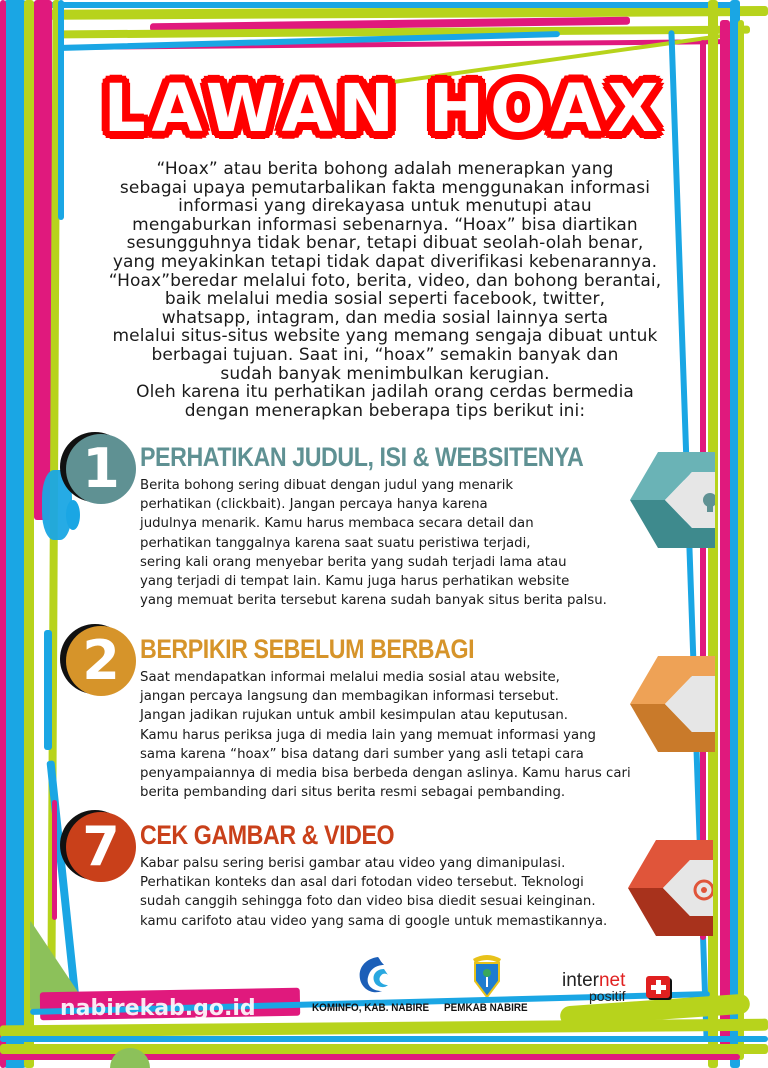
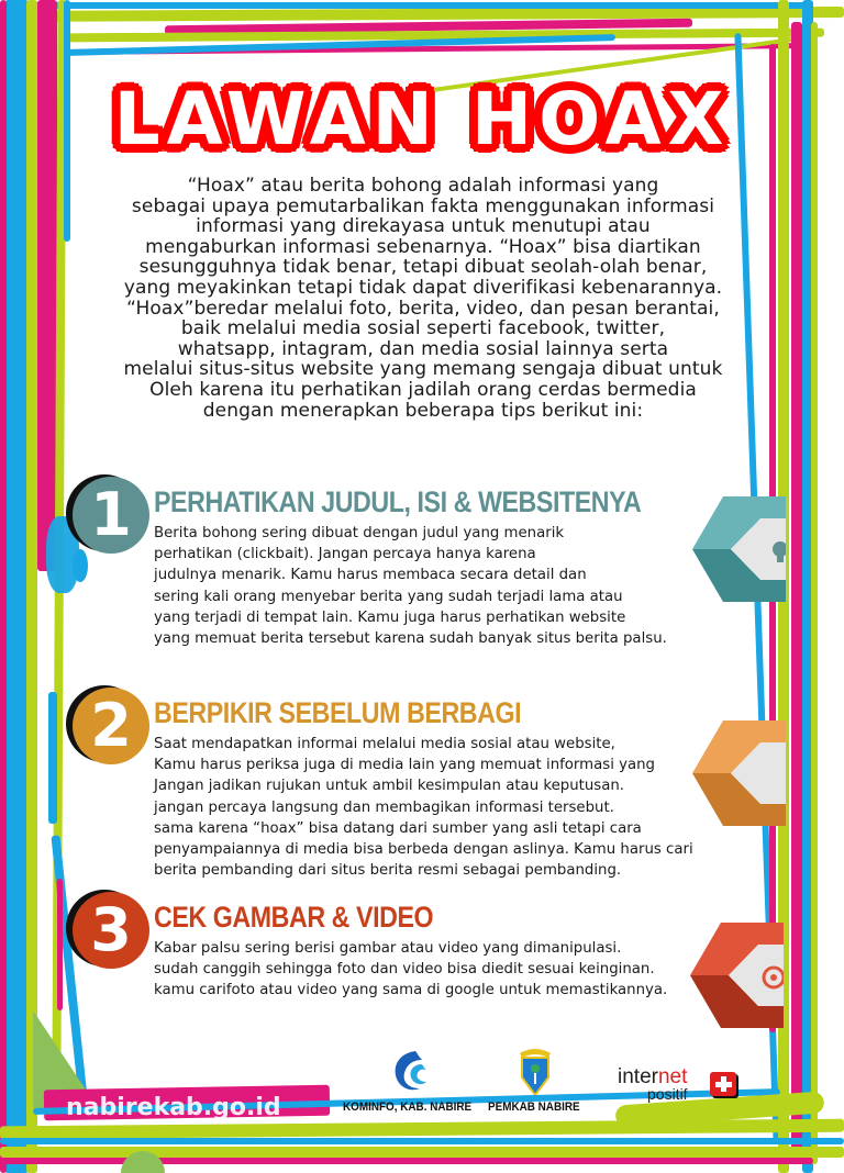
  nabirekab.go.id
  LAWAN HOAX
- “Hoax” atau berita bohong adalah menerapkan yang
+ “Hoax” atau berita bohong adalah informasi yang
  sebagai upaya pemutarbalikan fakta menggunakan informasi
  informasi yang direkayasa untuk menutupi atau
  mengaburkan informasi sebenarnya. “Hoax” bisa diartikan
  sesungguhnya tidak benar, tetapi dibuat seolah-olah benar,
  yang meyakinkan tetapi tidak dapat diverifikasi kebenarannya.
- “Hoax”beredar melalui foto, berita, video, dan bohong berantai,
+ “Hoax”beredar melalui foto, berita, video, dan pesan berantai,
  baik melalui media sosial seperti facebook, twitter,
  whatsapp, intagram, dan media sosial lainnya serta
  melalui situs-situs website yang memang sengaja dibuat untuk
- berbagai tujuan. Saat ini, “hoax” semakin banyak dan
- sudah banyak menimbulkan kerugian.
  Oleh karena itu perhatikan jadilah orang cerdas bermedia
  dengan menerapkan beberapa tips berikut ini:
  1
  PERHATIKAN JUDUL, ISI & WEBSITENYA
  Berita bohong sering dibuat dengan judul yang menarik
  perhatikan (clickbait). Jangan percaya hanya karena
  judulnya menarik. Kamu harus membaca secara detail dan
- perhatikan tanggalnya karena saat suatu peristiwa terjadi,
  sering kali orang menyebar berita yang sudah terjadi lama atau
  yang terjadi di tempat lain. Kamu juga harus perhatikan website
  yang memuat berita tersebut karena sudah banyak situs berita palsu.
  2
  BERPIKIR SEBELUM BERBAGI
  Saat mendapatkan informai melalui media sosial atau website,
- jangan percaya langsung dan membagikan informasi tersebut.
+ Kamu harus periksa juga di media lain yang memuat informasi yang
  Jangan jadikan rujukan untuk ambil kesimpulan atau keputusan.
- Kamu harus periksa juga di media lain yang memuat informasi yang
+ jangan percaya langsung dan membagikan informasi tersebut.
  sama karena “hoax” bisa datang dari sumber yang asli tetapi cara
  penyampaiannya di media bisa berbeda dengan aslinya. Kamu harus cari
  berita pembanding dari situs berita resmi sebagai pembanding.
- 7
+ 3
  CEK GAMBAR & VIDEO
  Kabar palsu sering berisi gambar atau video yang dimanipulasi.
- Perhatikan konteks dan asal dari fotodan video tersebut. Teknologi
  sudah canggih sehingga foto dan video bisa diedit sesuai keinginan.
  kamu carifoto atau video yang sama di google untuk memastikannya.
  KOMINFO, KAB. NABIRE
  PEMKAB NABIRE
  internet
  positif
